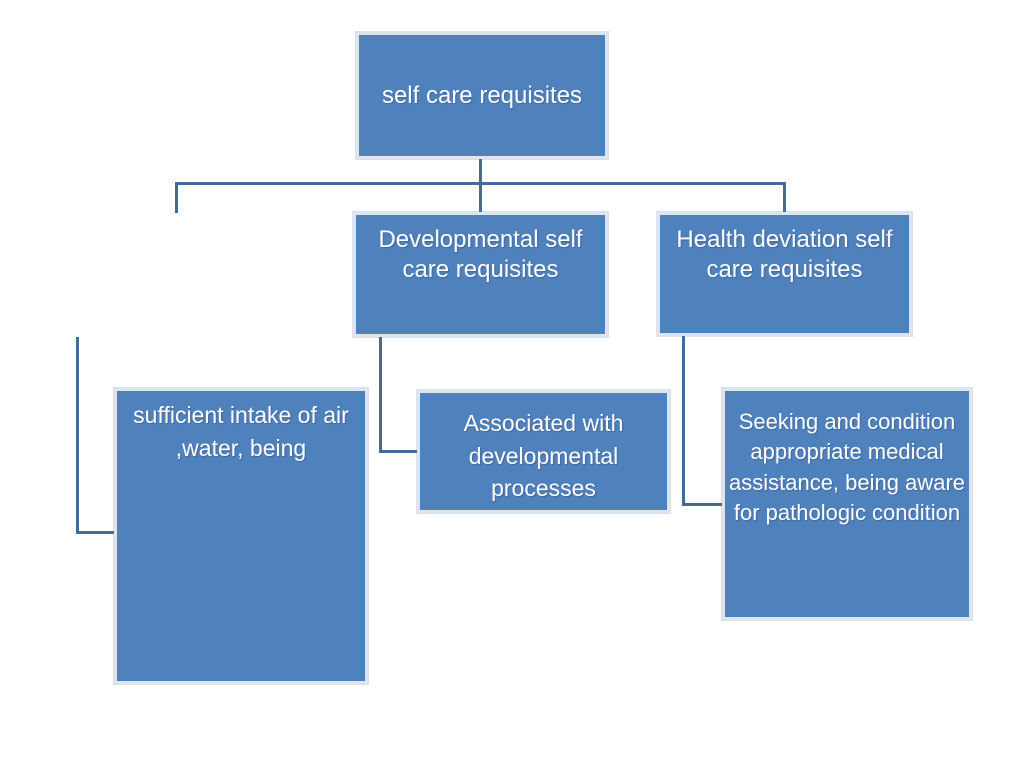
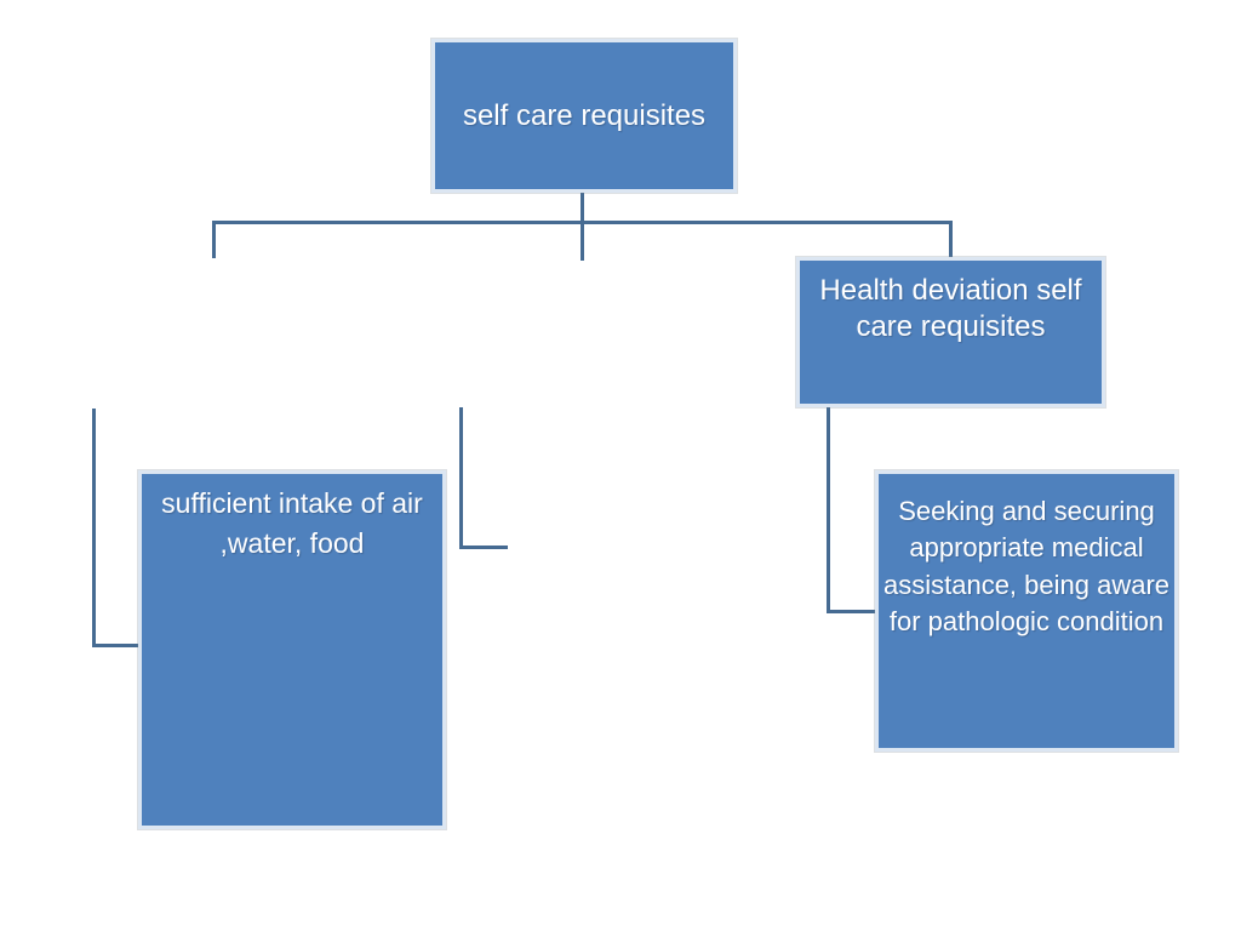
  self care requisites
- Developmental self care requisites
  Health deviation self care requisites
- sufficient intake of air ,water, being
+ sufficient intake of air ,water, food
- Associated with developmental processes
- Seeking and condition appropriate medical assistance, being aware for pathologic condition
+ Seeking and securing appropriate medical assistance, being aware for pathologic condition
